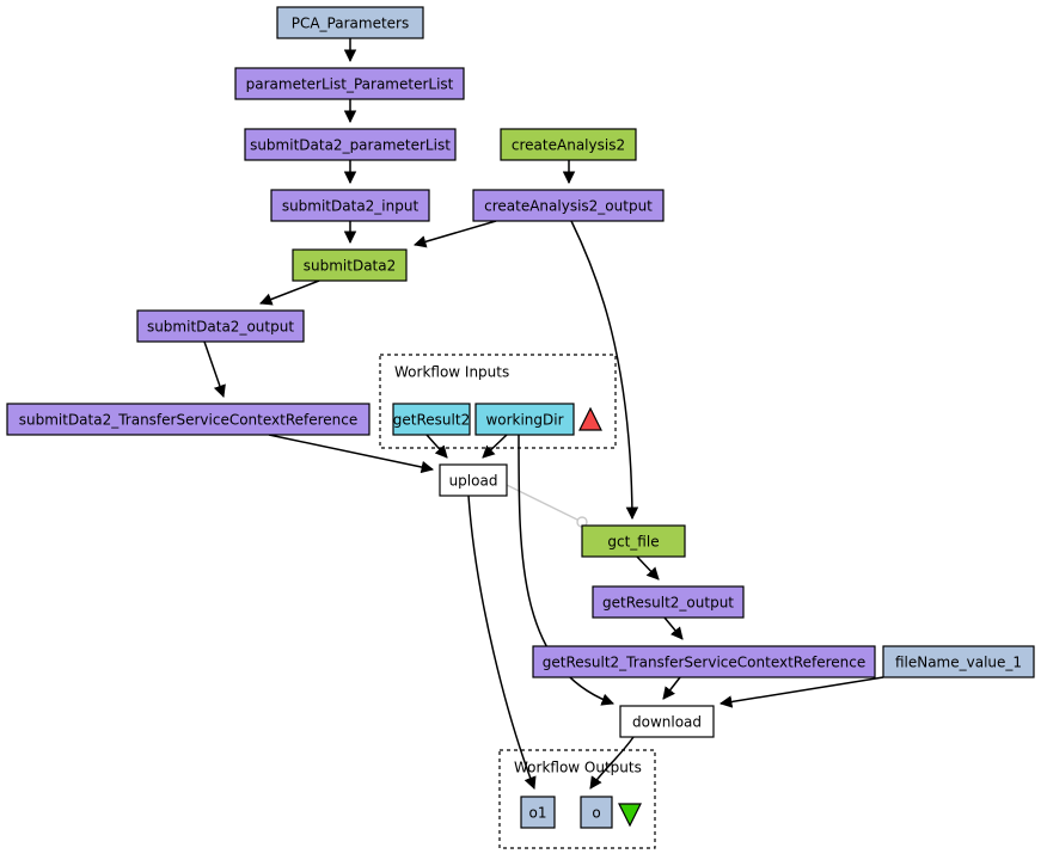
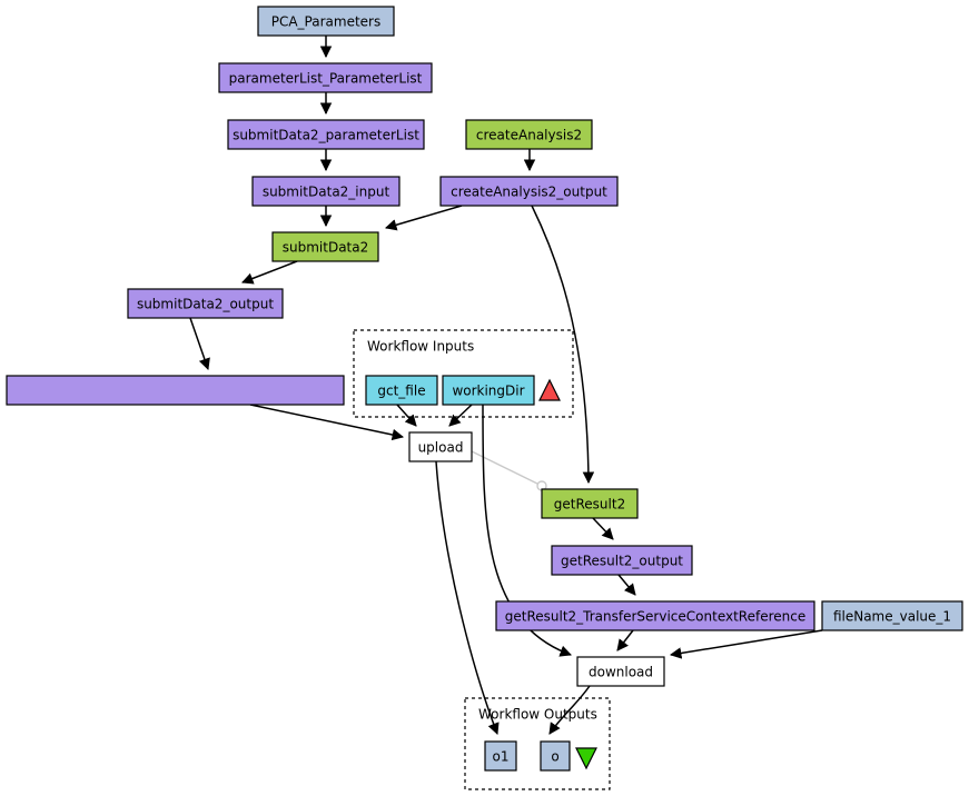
  Workflow Inputs
  Workflow Ouputs
  PCA_Parameters
  parameterList_ParameterList
  submitData2_parameterList
  submitData2_input
  createAnalysis2
  createAnalysis2_output
  submitData2
  submitData2_output
- submitData2_TransferServiceContextReference
- getResult2
+ gct_file
  workingDir
  upload
- gct_file
+ getResult2
  getResult2_output
  getResult2_TransferServiceContextReference
  fileName_value_1
  download
  o1
  o
